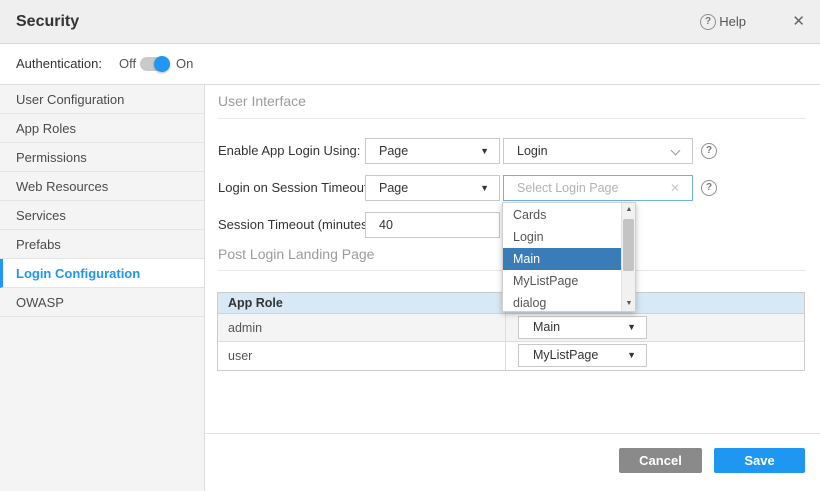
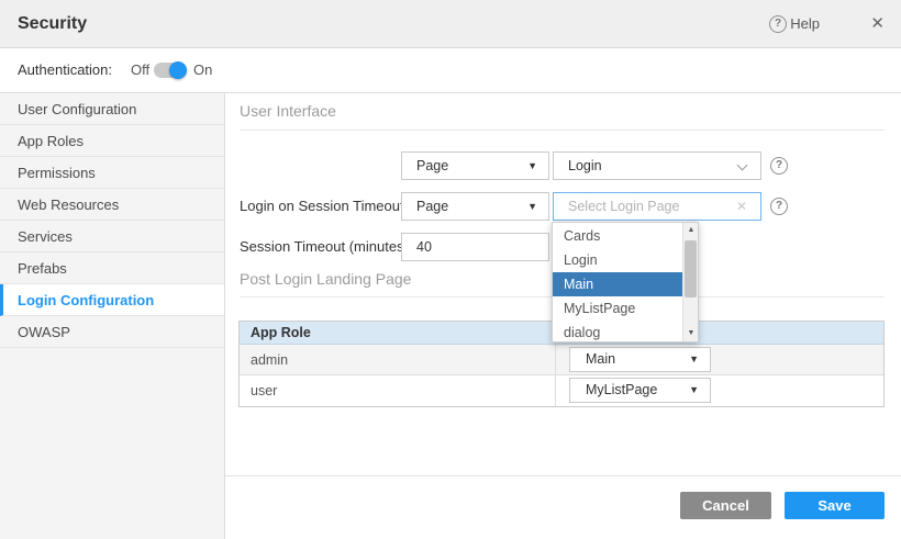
  Security
  ?
  Help
  ✕
  Authentication:
  Off
  On
  User Configuration
  App Roles
  Permissions
  Web Resources
  Services
  Prefabs
  Login Configuration
  OWASP
  User Interface
- Enable App Login Using:
  Page
  ▼
  Login
  ?
  Login on Session Timeou
  Page
  ▼
  Select Login Page
  ✕
  ?
  Session Timeout (minute
  40
  Post Login Landing Page
  App Role
  admin
  Main
  ▼
  user
  MyListPage
  ▼
  Cancel
  Save
  Cards
  Login
  Main
  MyListPage
  dialog
